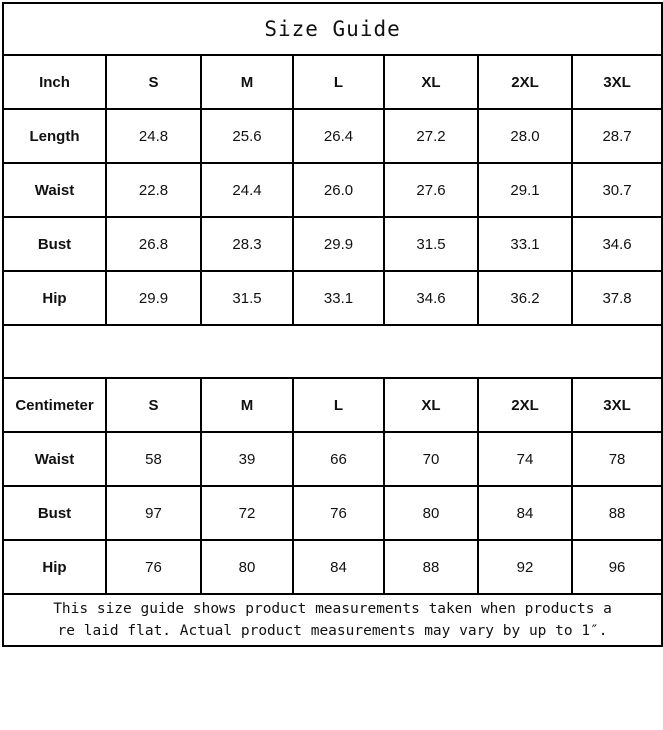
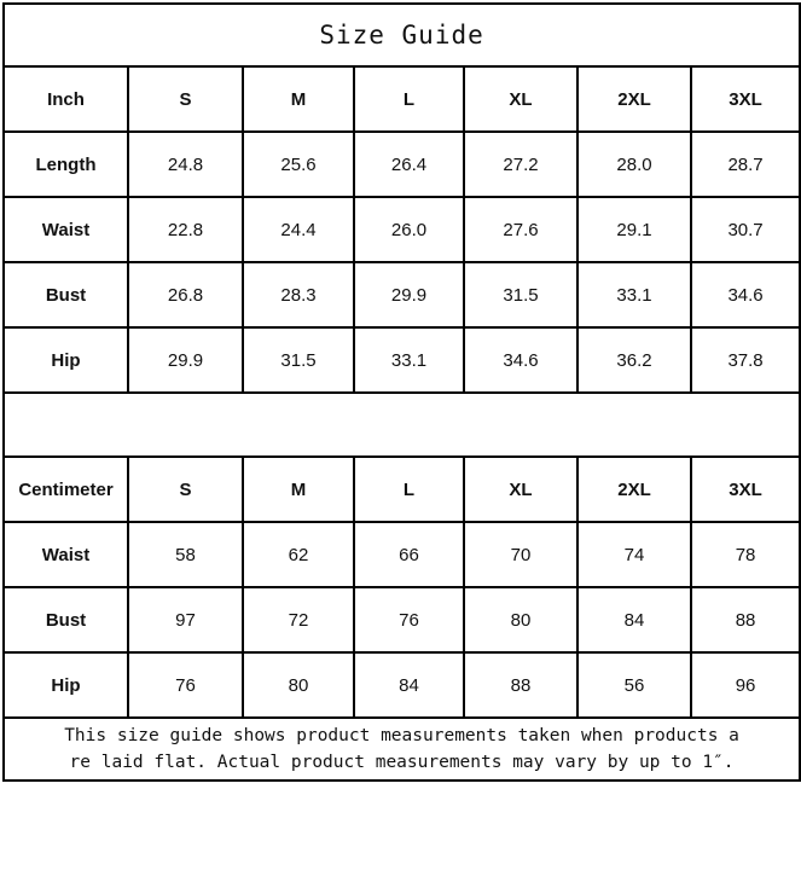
  Size Guide
  Inch	S	M	L	XL	2XL	3XL
  Length	24.8	25.6	26.4	27.2	28.0	28.7
  Waist	22.8	24.4	26.0	27.6	29.1	30.7
  Bust	26.8	28.3	29.9	31.5	33.1	34.6
  Hip	29.9	31.5	33.1	34.6	36.2	37.8
  Centimeter	S	M	L	XL	2XL	3XL
- Waist	58	39	66	70	74	78
+ Waist	58	62	66	70	74	78
  Bust	97	72	76	80	84	88
- Hip	76	80	84	88	92	96
+ Hip	76	80	84	88	56	96
  This size guide shows product measurements taken when products a re laid flat. Actual product measurements may vary by up to 1″.
